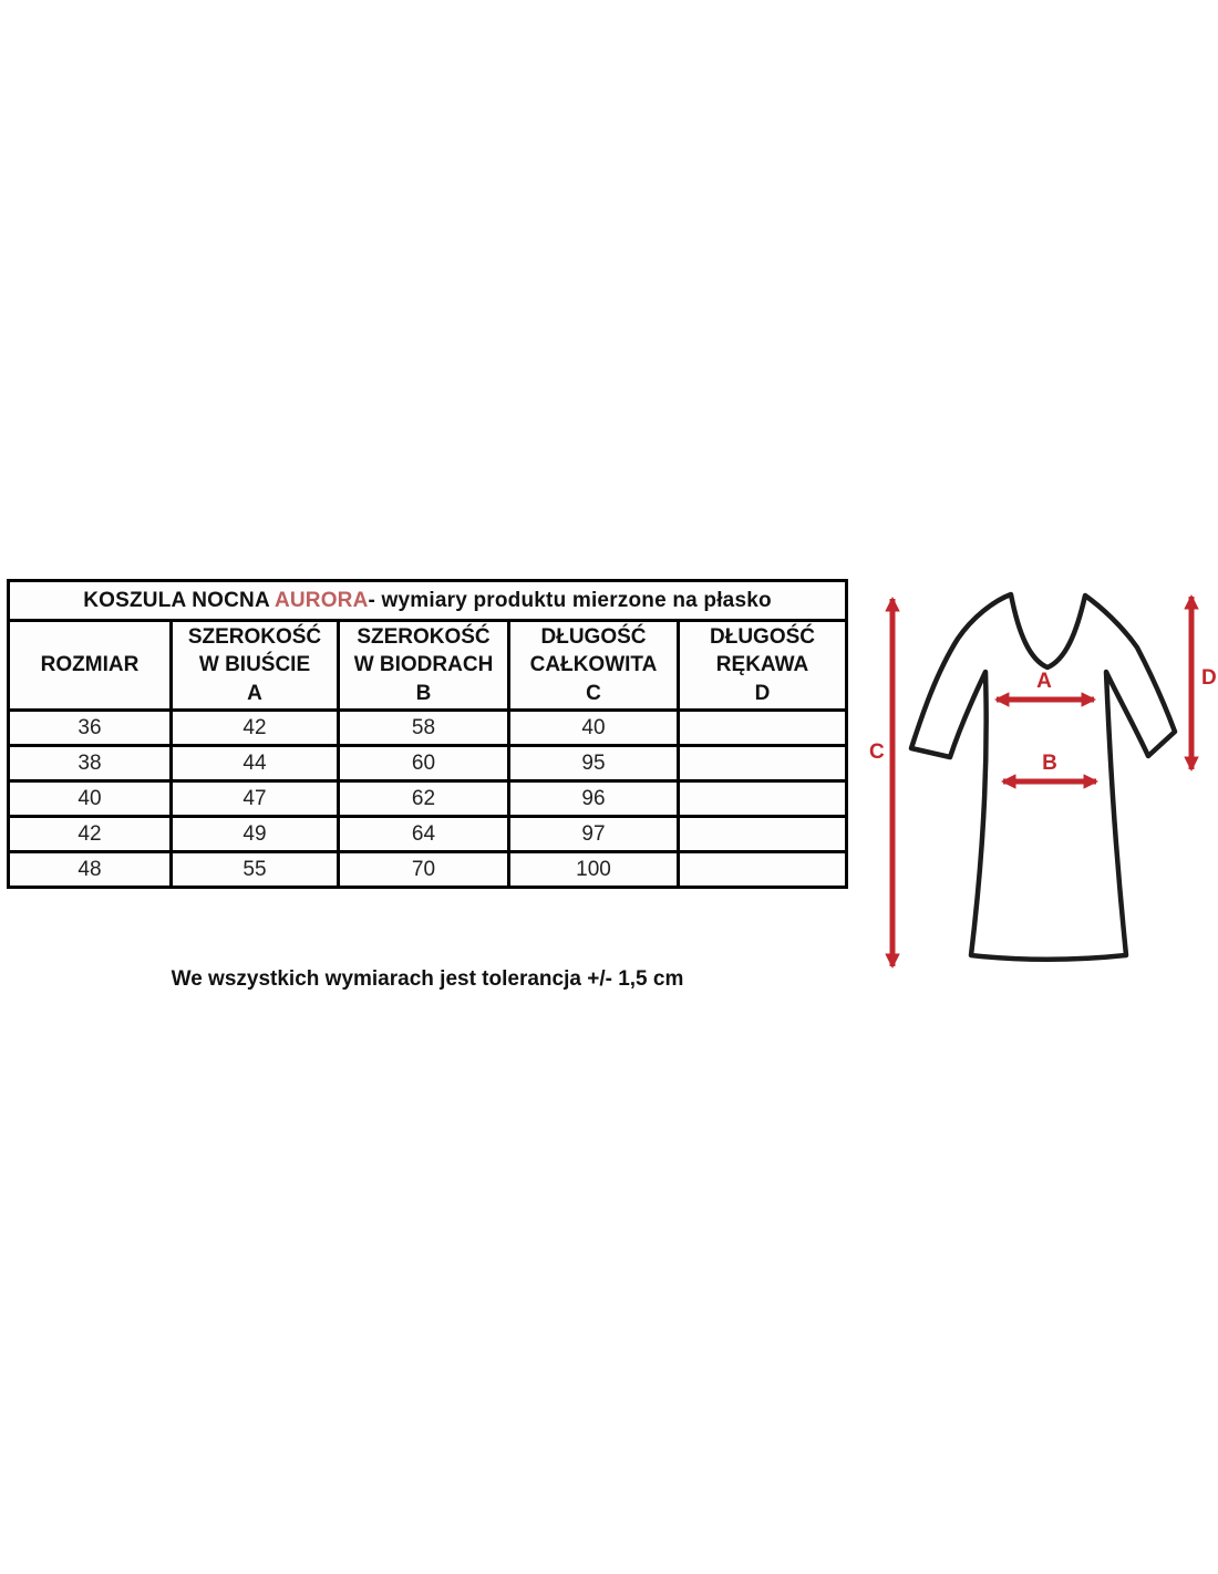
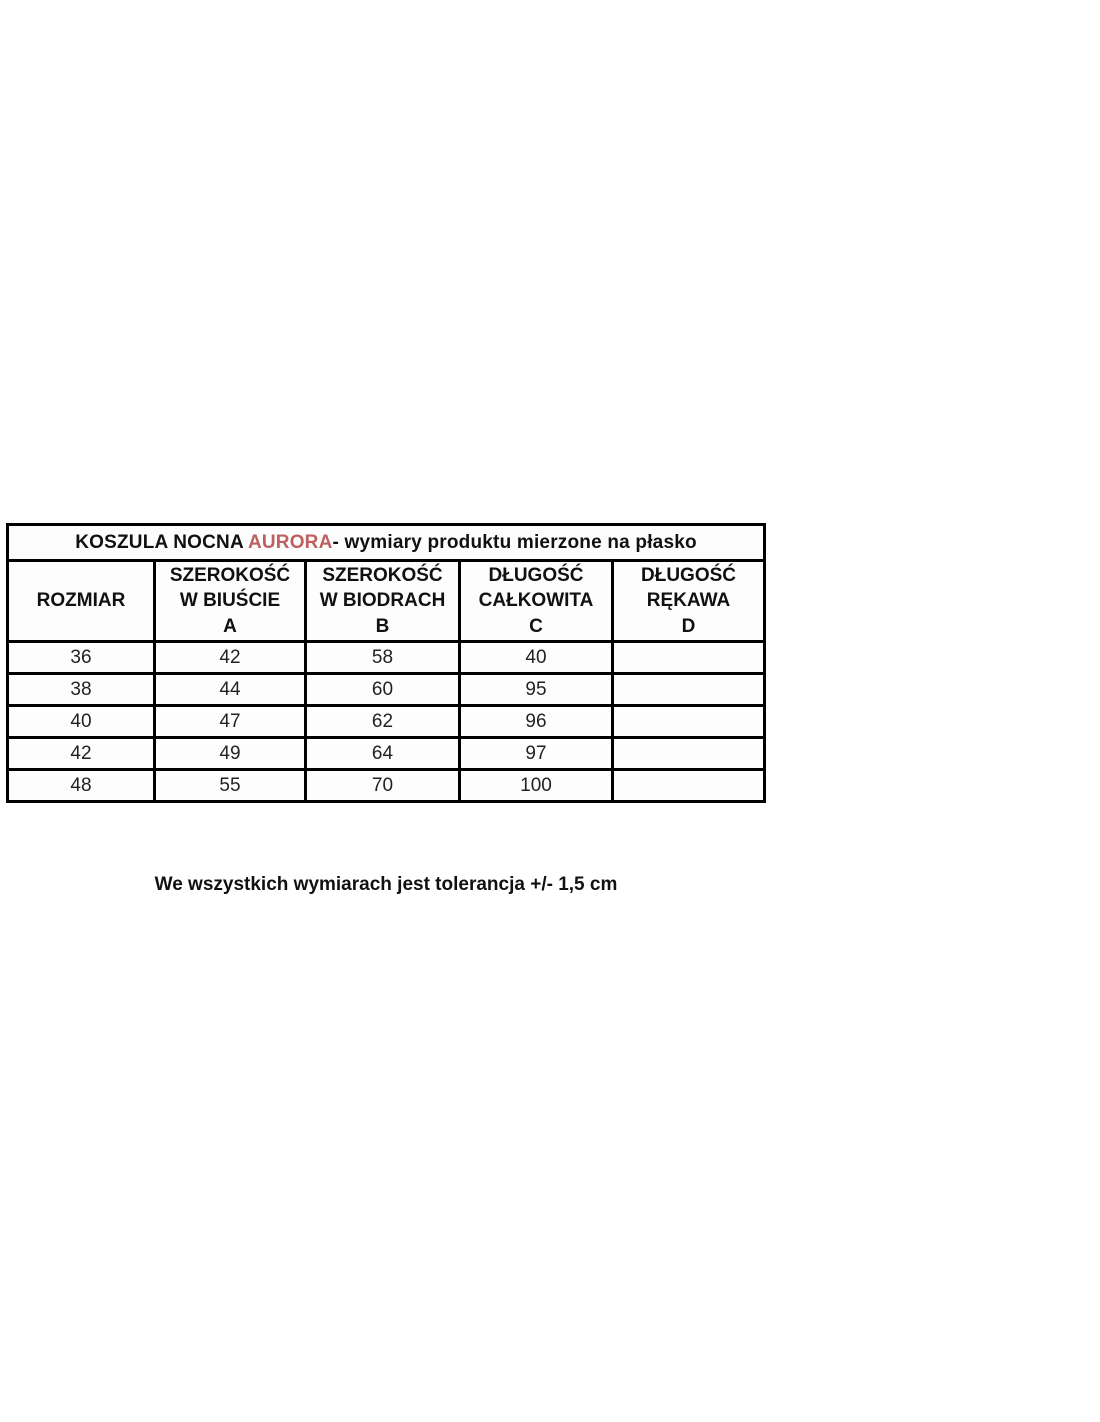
  KOSZULA NOCNA AURORA- wymiary produktu mierzone na płasko
  ROZMIAR	SZEROKOŚĆ W BIUŚCIE A	SZEROKOŚĆ W BIODRACH B	DŁUGOŚĆ CAŁKOWITA C	DŁUGOŚĆ RĘKAWA D
  36	42	58	40
  38	44	60	95
  40	47	62	96
  42	49	64	97
  48	55	70	100
  We wszystkich wymiarach jest tolerancja +/- 1,5 cm
- C
- D
- A
- B
